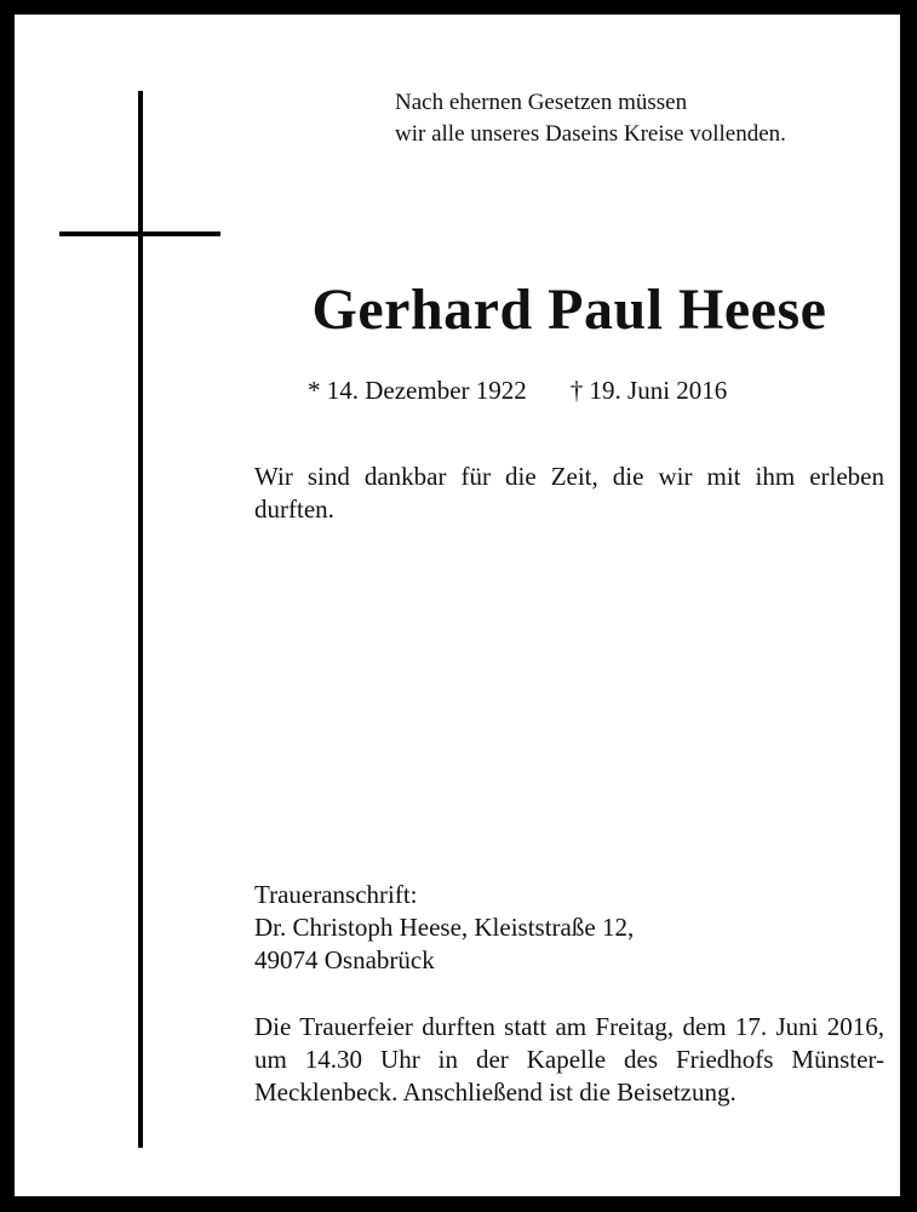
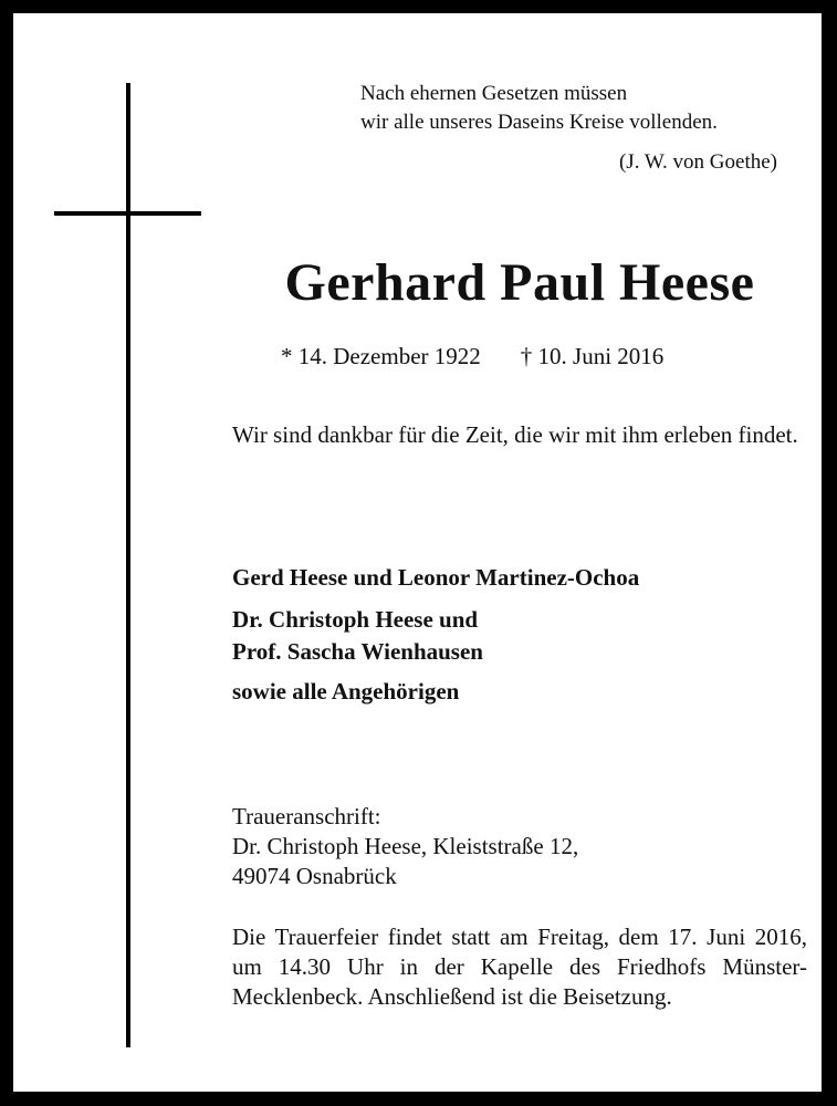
  Nach ehernen Gesetzen müssen
  wir alle unseres Daseins Kreise vollenden.
+ (J. W. von Goethe)
  Gerhard Paul Heese
- * 14. Dezember 1922 † 19. Juni 2016
+ * 14. Dezember 1922 † 10. Juni 2016
- Wir sind dankbar für die Zeit, die wir mit ihm erleben durften.
+ Wir sind dankbar für die Zeit, die wir mit ihm erleben findet.
+ Gerd Heese und Leonor Martinez-Ochoa
+ Dr. Christoph Heese und
+ Prof. Sascha Wienhausen
+ sowie alle Angehörigen
  Traueranschrift:
  Dr. Christoph Heese, Kleiststraße 12,
  49074 Osnabrück
- Die Trauerfeier durften statt am Freitag, dem 17. Juni 2016, um 14.30 Uhr in der Kapelle des Friedhofs Münster-Mecklenbeck. Anschließend ist die Beisetzung.
+ Die Trauerfeier findet statt am Freitag, dem 17. Juni 2016, um 14.30 Uhr in der Kapelle des Friedhofs Münster-Mecklenbeck. Anschließend ist die Beisetzung.
